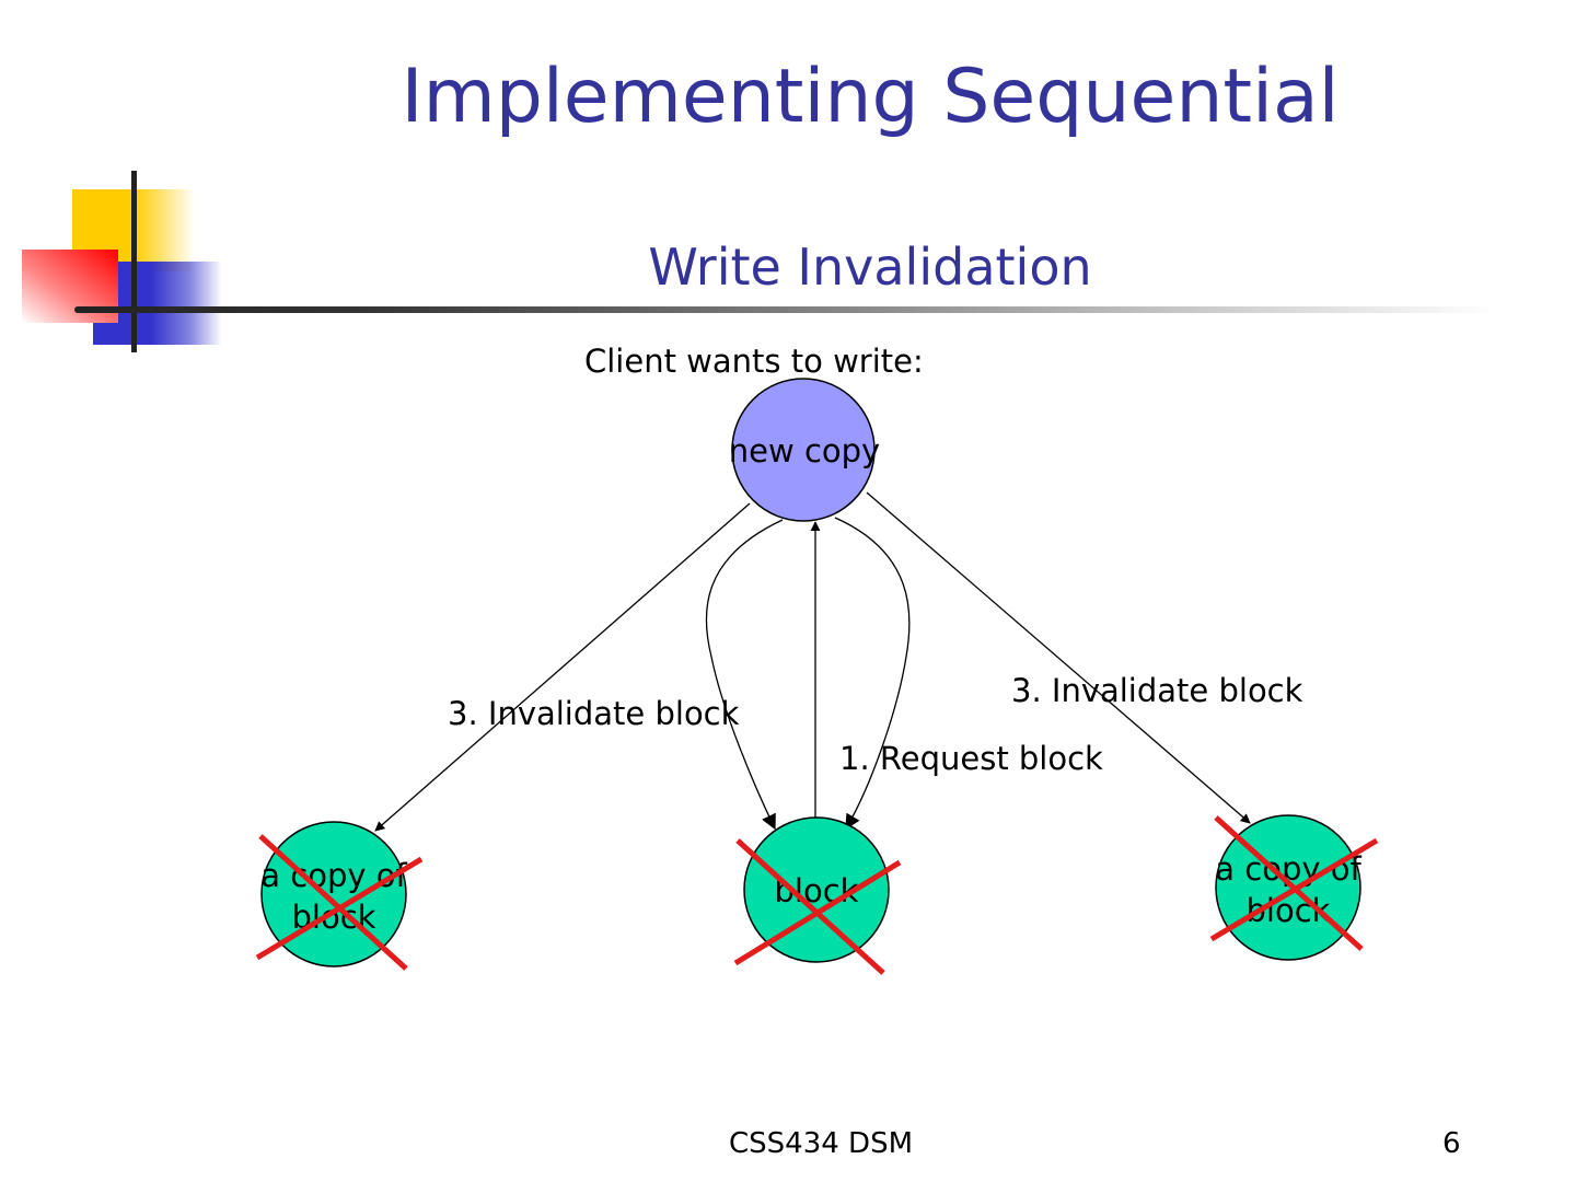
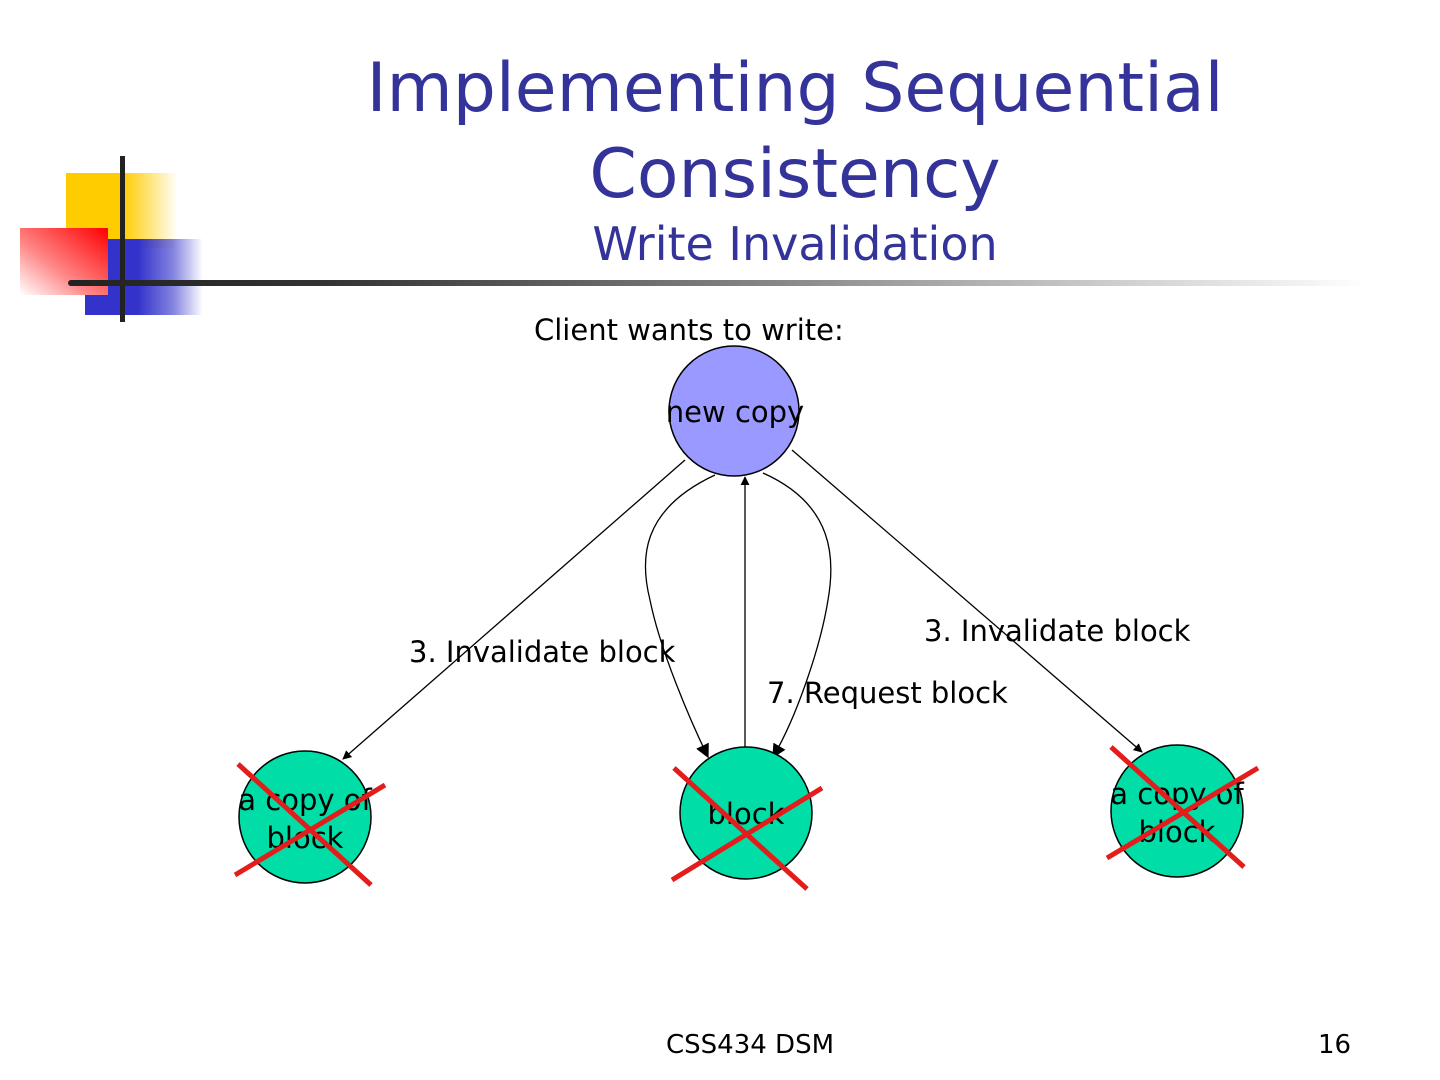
  Implementing Sequential
+ Consistency
  Write Invalidation
  Client wants to write:
  new copy
  a copy of
  blok
  bloc
  a cpy of
  3. Invalidate block
  3. Invalidate block
- 1. Request block
+ 7. Request block
  CSS434 DSM
- 6
+ 16
